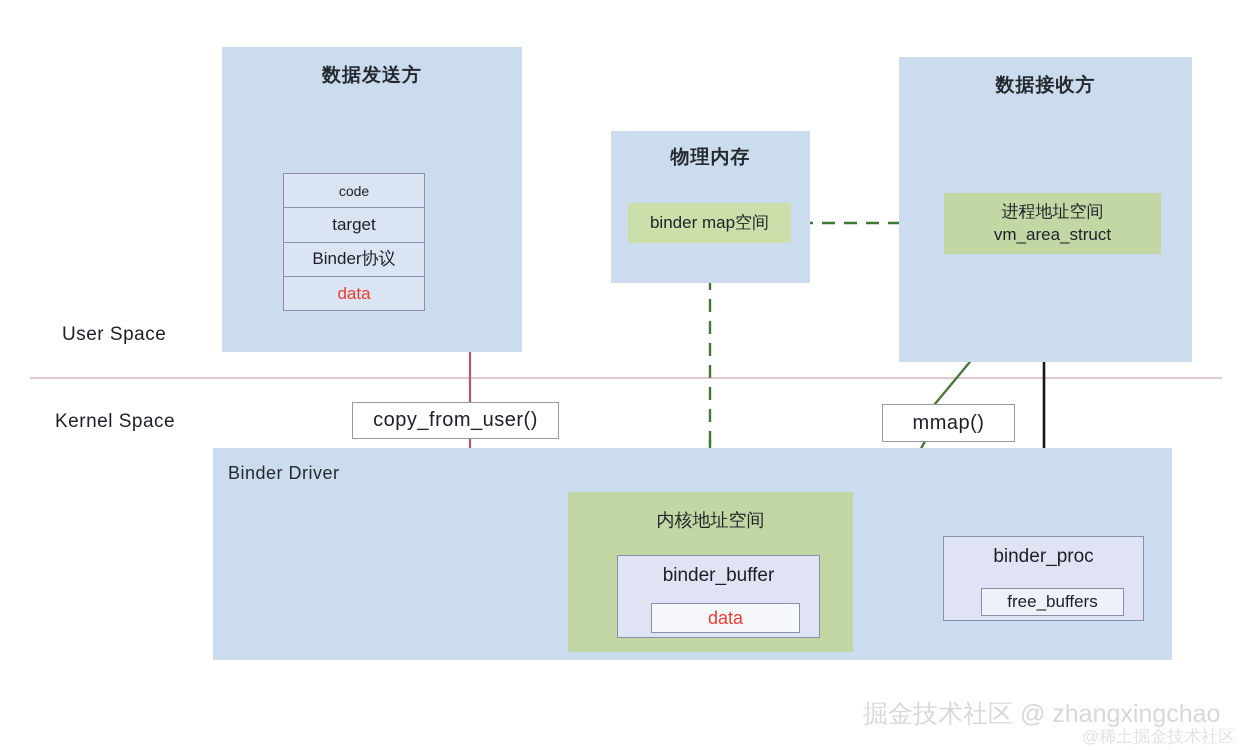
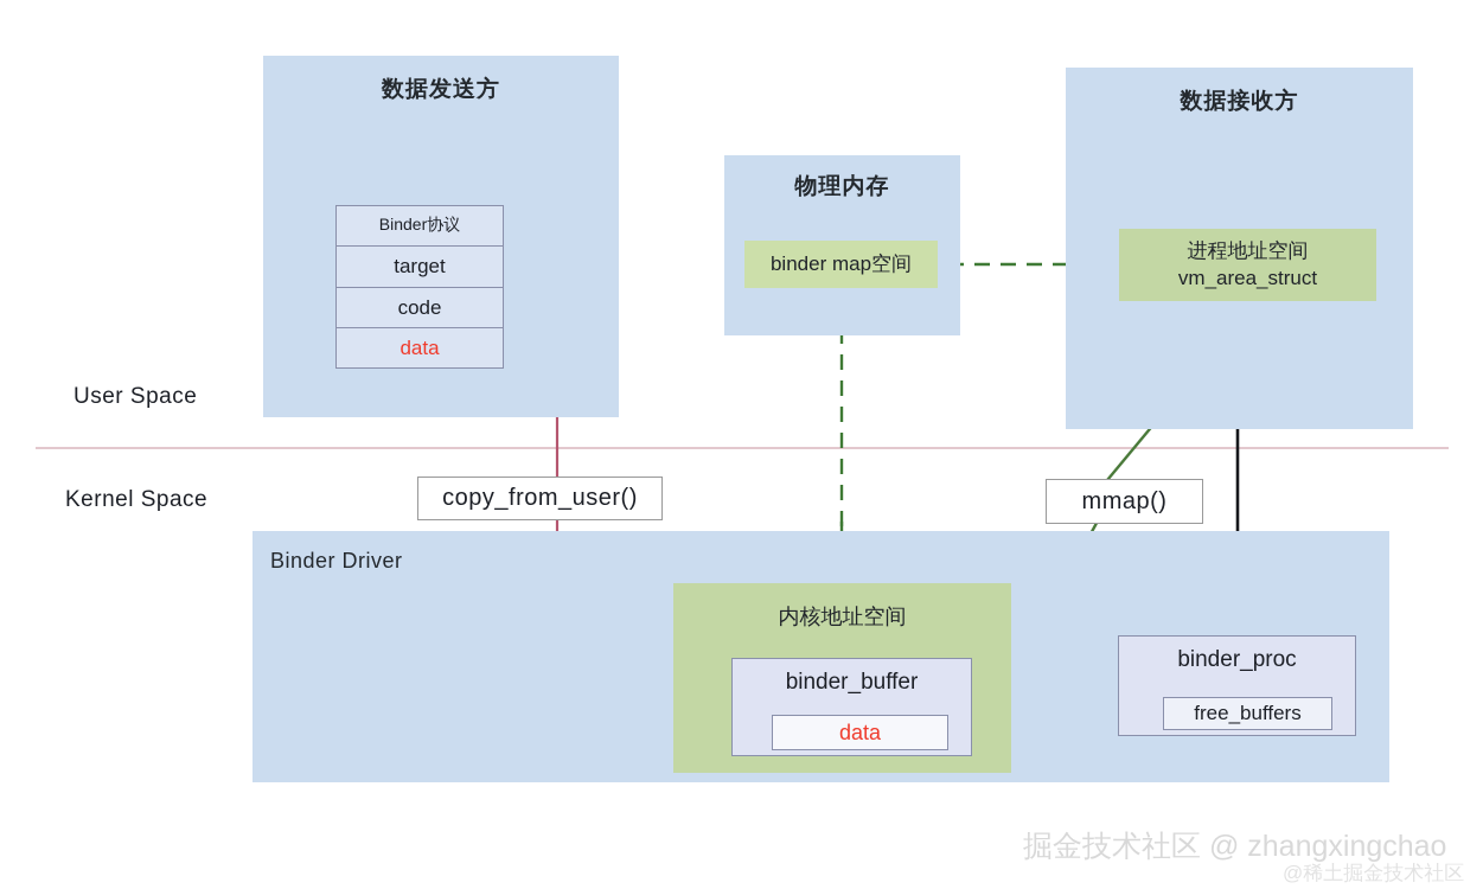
  User Space
  Kernel Space
  数据发送方
- code
+ Binder协议
  target
- Binder协议
+ code
  data
  物理内存
  binder map空间
  数据接收方
  进程地址空间
  vm_area_struct
  copy_from_user()
  mmap()
  Binder Driver
  内核地址空间
  binder_buffer
  data
  binder_proc
  free_buffers
  掘金技术社区 @ zhangxingchao
  @稀土掘金技术社区
